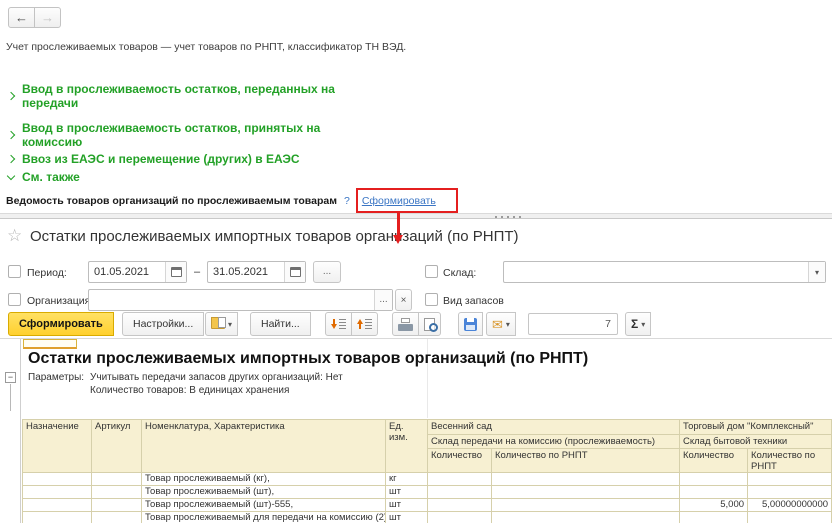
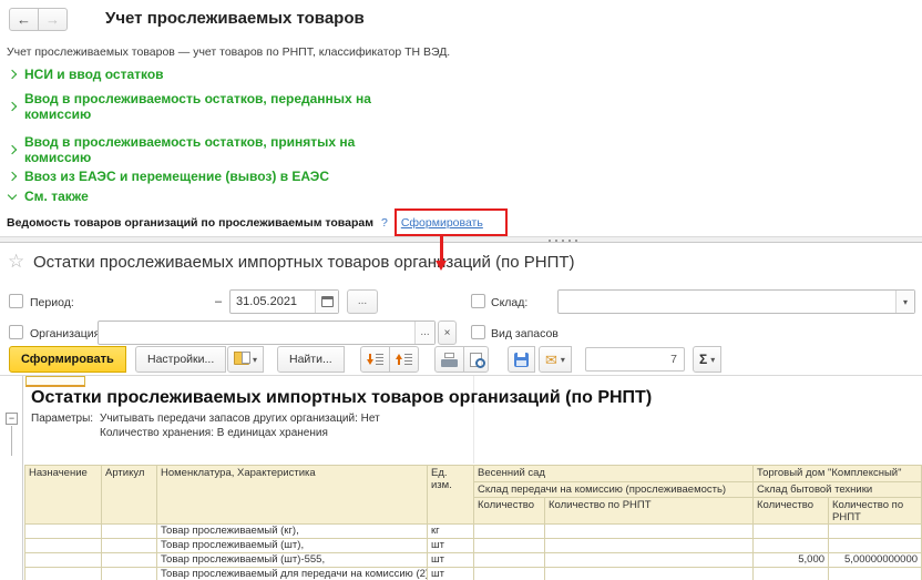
  ←
  →
+ Учет прослеживаемых товаров
  Учет прослеживаемых товаров — учет товаров по РНПТ, классификатор ТН ВЭД.
+ НСИ и ввод остатков
- Ввод в прослеживаемость остатков, переданных на передачи
+ Ввод в прослеживаемость остатков, переданных на комиссию
  Ввод в прослеживаемость остатков, принятых на комиссию
- Ввоз из ЕАЭС и перемещение (других) в ЕАЭС
+ Ввоз из ЕАЭС и перемещение (вывоз) в ЕАЭС
  См. также
  Ведомость товаров организаций по прослеживаемым товарам
  ?
  Сформировать
  ☆
  Остатки прослеживаемых импортных товаров органзаций (по РНПТ)
  Период:
- 01.05.2021
  –
  31.05.2021
  ...
  Склад:
  ▾
  Организаци
  ...
  ×
  Вид запасов
  Сформировать
  Настройки...
  ▾
  Найти...
  ✉
  ▾
  7
  Σ
  ▾
  −
  Остатки прослеживаемых импортных товаров организаций (по РНПТ)
  Параметры:
  Учитывать передачи запасов других организаций: Нет
- Количество товаров: В единицах хранения
+ Количество хранения: В единицах хранения
  Назначение	Артикул	Номенклатура, Характеристика	Ед. изм.	Весенний сад	Торговый дом "Комплексный"
  Склад передачи на комиссию (прослеживаемость)	Склад бытовой техники
  Количество	Количество по РНПТ	Количество	Количество по РНПТ
  		Товар прослеживаемый (кг),	кг
  		Товар прослеживаемый (шт),	шт
  		Товар прослеживаемый (шт)-555,	шт			5,000	5,00000000000
  		Товар прослеживаемый для передачи на комиссию (2)	шт
